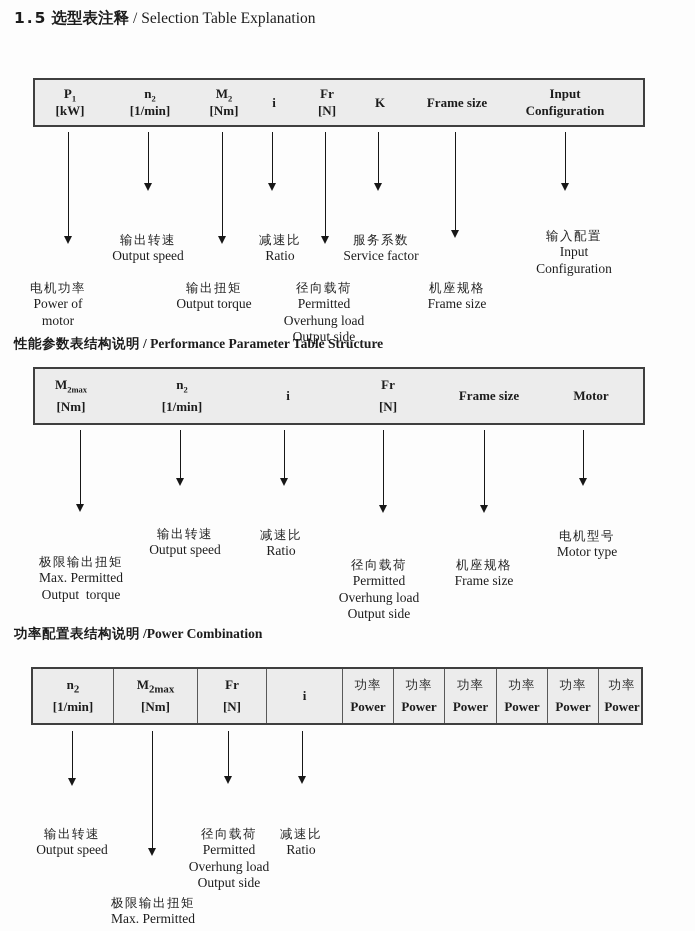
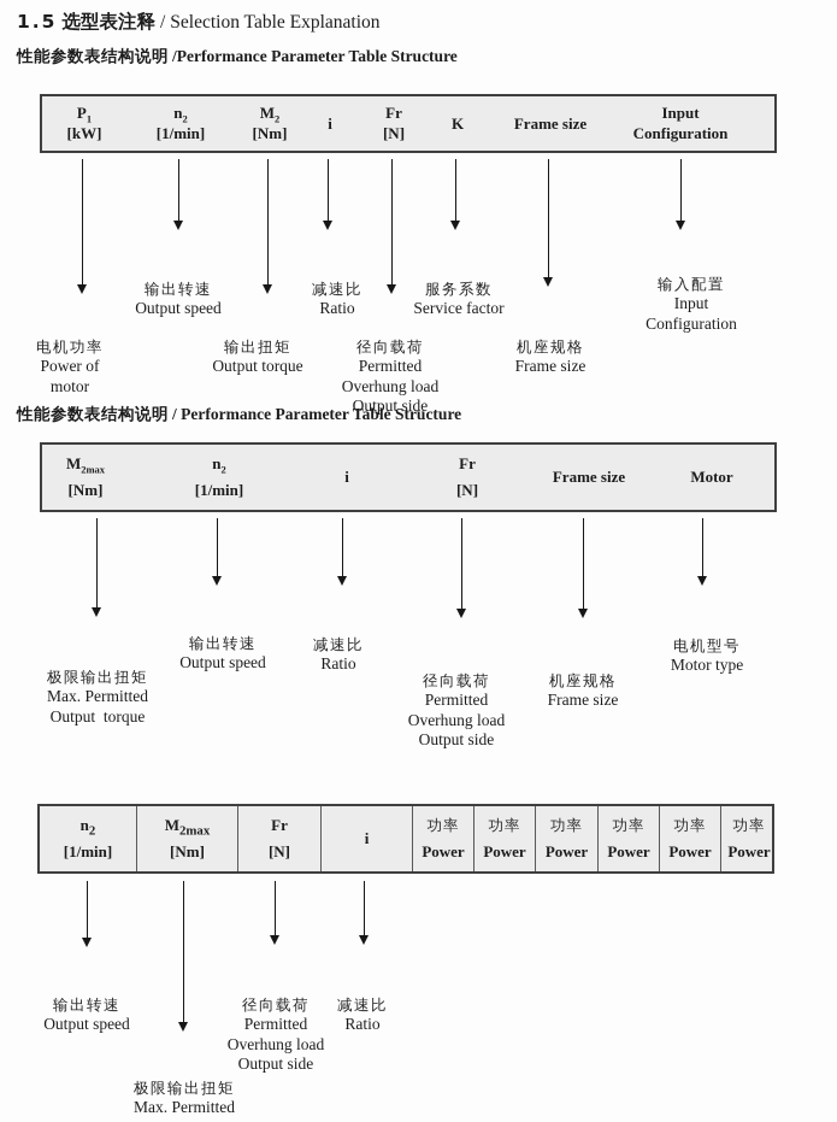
  1.5 选型表注释 / Selection Table Explanation
+ 性能参数表结构说明 /Performance Parameter Table Structure
  P1
  [kW]
  n2
  [1/min]
  M2
  [Nm]
  i
  Fr
  [N]
  K
  Frame size
  Input
  Configuration
  电机功率
  Power of
  motor
  输出转速
  Output speed
  输出扭矩
  Output torque
  减速比
  Ratio
  径向载荷
  Permitted
  Overhung load
  Output side
  服务系数
  Service factor
  机座规格
  Frame size
  输入配置
  Input
  Configuration
  性能参数表结构说明 / Performance Parameter Table Structure
  M2max
  [Nm]
  n2
  [1/min]
  i
  Fr
  [N]
  Frame size
  Motor
  极限输出扭矩
  Max. Permitted
  Output torque
  输出转速
  Output speed
  减速比
  Ratio
  径向载荷
  Permitted
  Overhung load
  Output side
  机座规格
  Frame size
  电机型号
  Motor type
- 功率配置表结构说明 /Power Combination
  n2
  [1/min]
  M2max
  [Nm]
  Fr
  [N]
  i
  功率
  Power
  功率
  Power
  功率
  Power
  功率
  Power
  功率
  Power
  功率
  Power
  输出转速
  Output speed
  极限输出扭矩
  Max. Permitted
  径向载荷
  Permitted
  Overhung load
  Output side
  减速比
  Ratio
